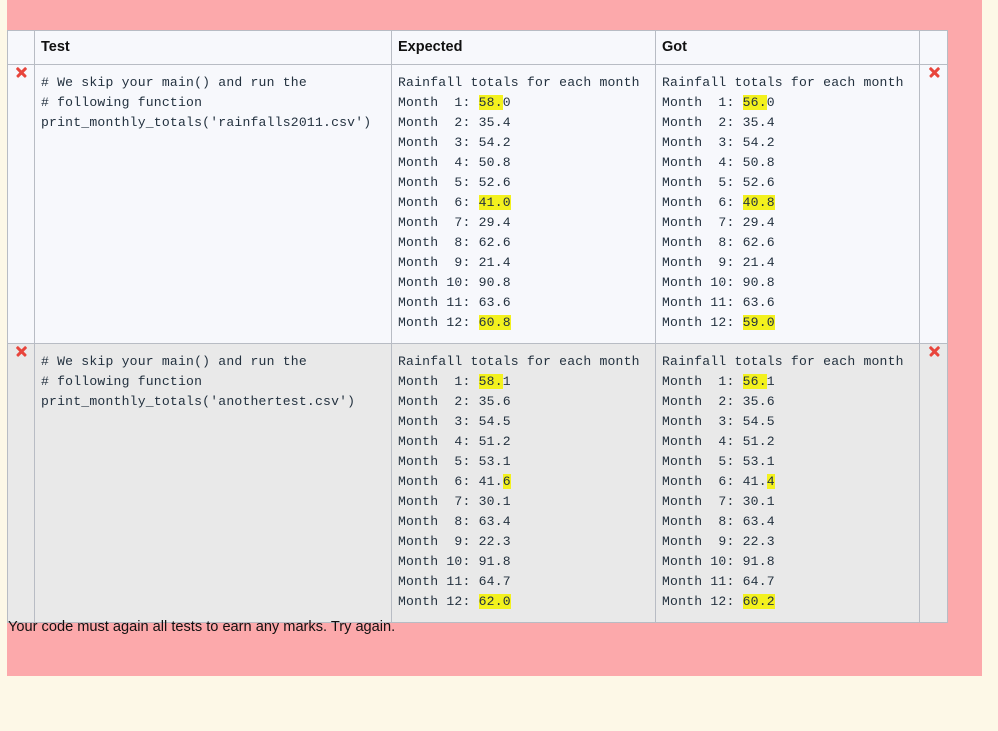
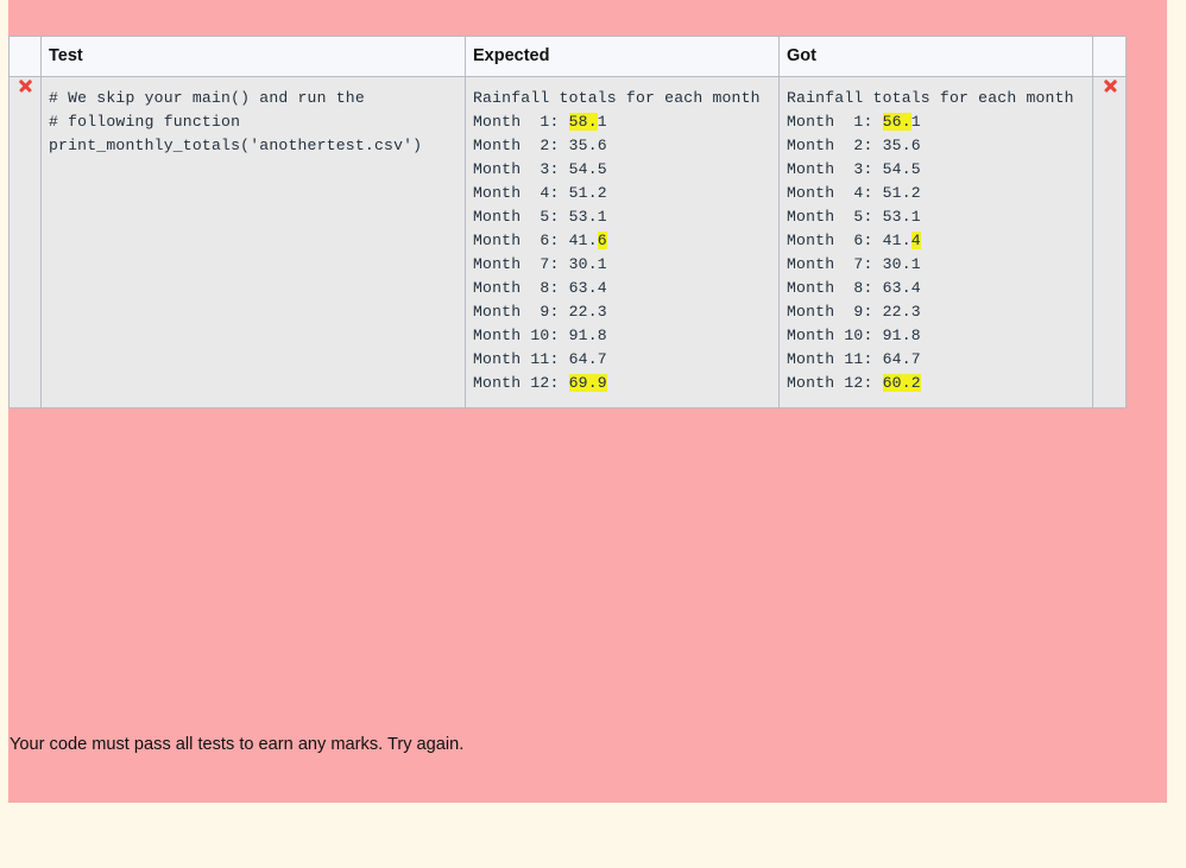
  	Test	Expected	Got
- 	# We skip your main() and run the # following function print_monthly_totals('rainfalls2011.csv')	Rainfall totals for each month Month 1: 58.0 Month 2: 35.4 Month 3: 54.2 Month 4: 50.8 Month 5: 52.6 Month 6: 41.0 Month 7: 29.4 Month 8: 62.6 Month 9: 21.4 Month 10: 90.8 Month 11: 63.6 Month 12: 60.8	Rainfall totals for each month Month 1: 56.0 Month 2: 35.4 Month 3: 54.2 Month 4: 50.8 Month 5: 52.6 Month 6: 40.8 Month 7: 29.4 Month 8: 62.6 Month 9: 21.4 Month 10: 90.8 Month 11: 63.6 Month 12: 59.0
- 	# We skip your main() and run the # following function print_monthly_totals('anothertest.csv')	Rainfall totals for each month Month 1: 58.1 Month 2: 35.6 Month 3: 54.5 Month 4: 51.2 Month 5: 53.1 Month 6: 41.6 Month 7: 30.1 Month 8: 63.4 Month 9: 22.3 Month 10: 91.8 Month 11: 64.7 Month 12: 62.0	Rainfall totals for each month Month 1: 56.1 Month 2: 35.6 Month 3: 54.5 Month 4: 51.2 Month 5: 53.1 Month 6: 41.4 Month 7: 30.1 Month 8: 63.4 Month 9: 22.3 Month 10: 91.8 Month 11: 64.7 Month 12: 60.2
+ 	# We skip your main() and run the # following function print_monthly_totals('anothertest.csv')	Rainfall totals for each month Month 1: 58.1 Month 2: 35.6 Month 3: 54.5 Month 4: 51.2 Month 5: 53.1 Month 6: 41.6 Month 7: 30.1 Month 8: 63.4 Month 9: 22.3 Month 10: 91.8 Month 11: 64.7 Month 12: 69.9	Rainfall totals for each month Month 1: 56.1 Month 2: 35.6 Month 3: 54.5 Month 4: 51.2 Month 5: 53.1 Month 6: 41.4 Month 7: 30.1 Month 8: 63.4 Month 9: 22.3 Month 10: 91.8 Month 11: 64.7 Month 12: 60.2
- Your code must again all tests to earn any marks. Try again.
+ Your code must pass all tests to earn any marks. Try again.
